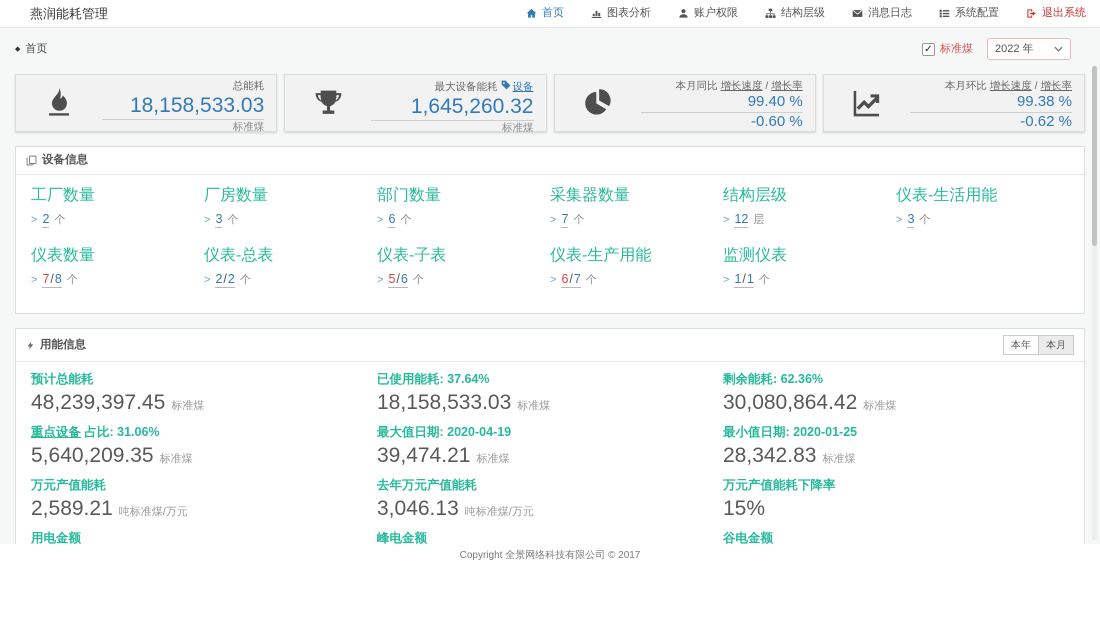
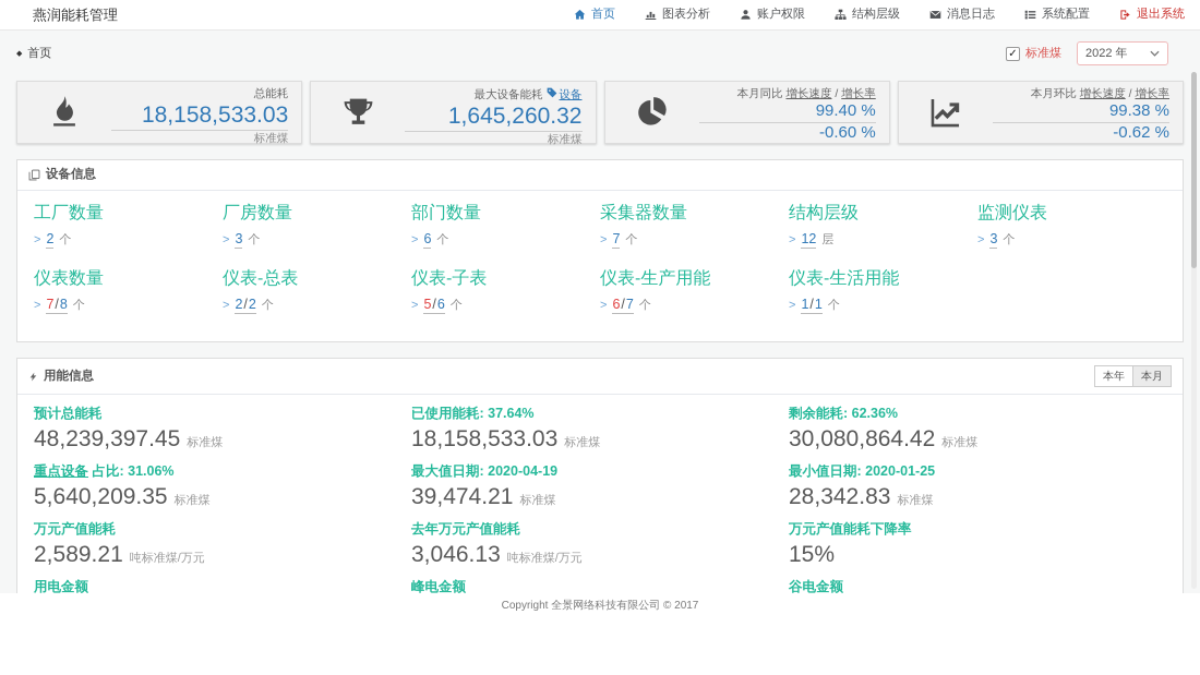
  燕润能耗管理
  首页
  图表分析
  账户权限
  结构层级
  消息日志
  系统配置
  退出系统
  首页
  ✓
  标准煤
  2022 年
  总能耗
  18,158,533.03
  标准煤
  最大设备能耗
  设备
  1,645,260.32
  标准煤
  本月同比 增长速度 / 增长率
  99.40 %
  -0.60 %
  本月环比 增长速度 / 增长率
  99.38 %
  -0.62 %
  设备信息
  工厂数量
  >
  2
  个
  厂房数量
  >
  3
  个
  部门数量
  >
  6
  个
  采集器数量
  >
  7
  个
  结构层级
  >
  12
  层
- 仪表-生活用能
+ 监测仪表
  >
  3
  个
  仪表数量
  >
  7/8
  个
  仪表-总表
  >
  2/2
  个
  仪表-子表
  >
  5/6
  个
  仪表-生产用能
  >
  6/7
  个
- 监测仪表
+ 仪表-生活用能
  >
  1/1
  个
  用能信息
  本年
  本月
  预计总能耗
  48,239,397.45 标准煤
  已使用能耗: 37.64%
  18,158,533.03 标准煤
  剩余能耗: 62.36%
  30,080,864.42 标准煤
  重点设备 占比: 31.06%
  5,640,209.35 标准煤
  最大值日期: 2020-04-19
  39,474.21 标准煤
  最小值日期: 2020-01-25
  28,342.83 标准煤
  万元产值能耗
  2,589.21 吨标准煤/万元
  去年万元产值能耗
  3,046.13 吨标准煤/万元
  万元产值能耗下降率
  15%
  用电金额
  峰电金额
  谷电金额
  Copyright 全景网络科技有限公司 © 2017
